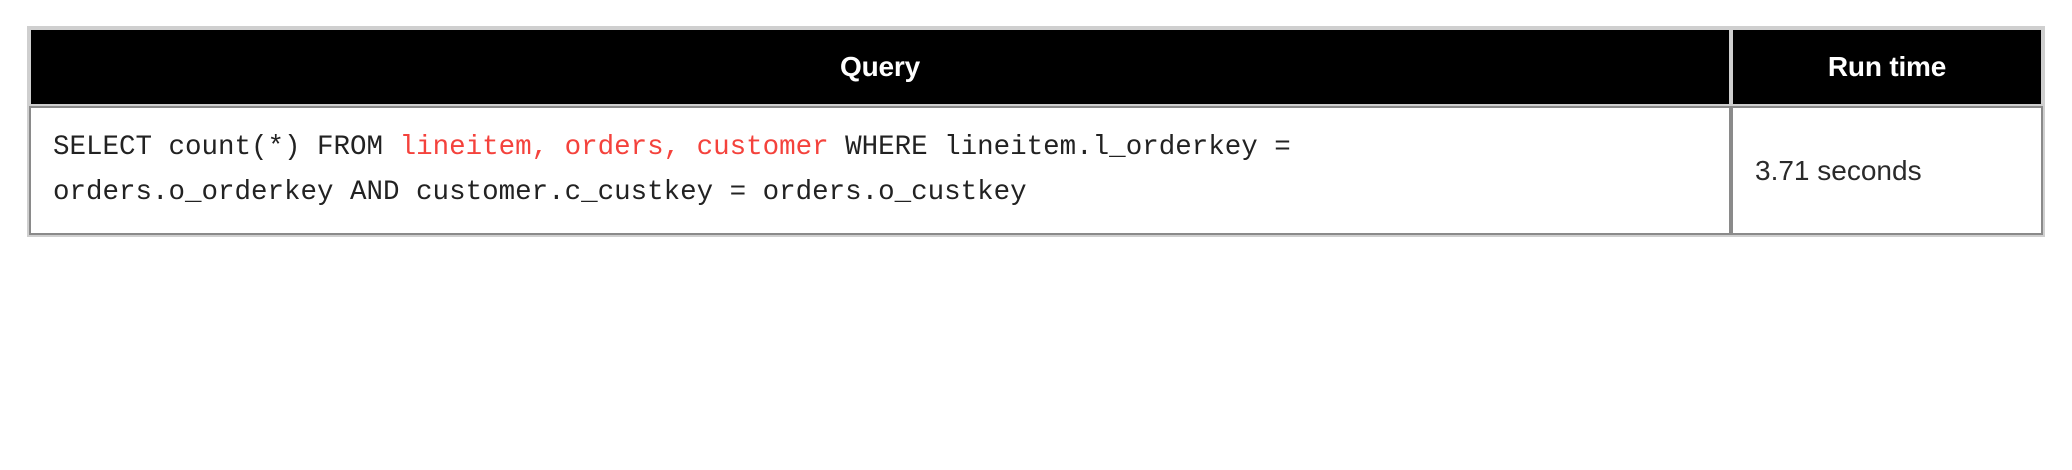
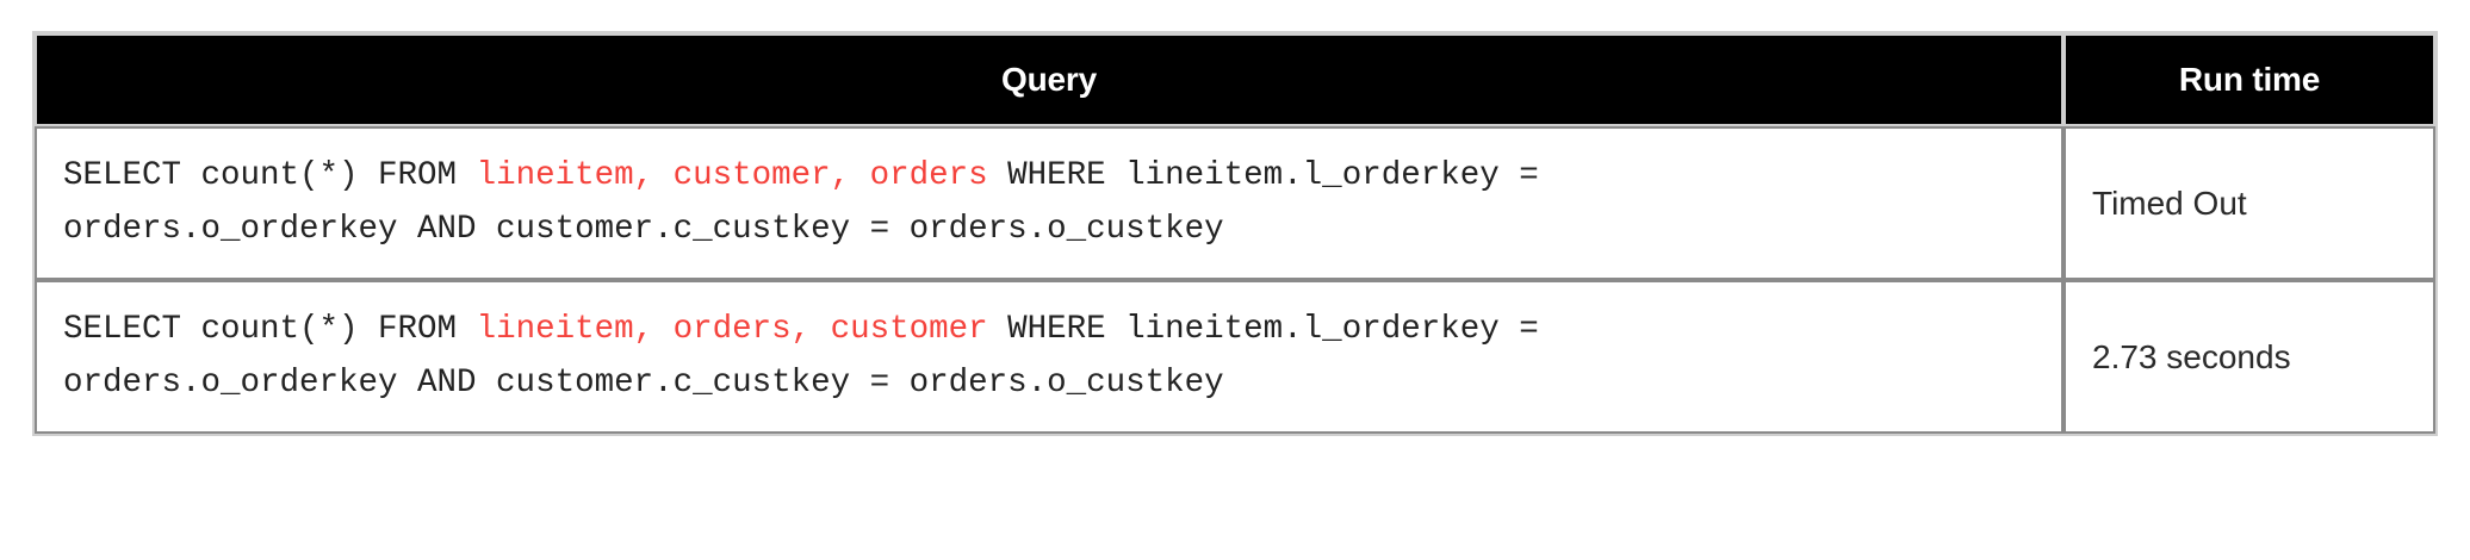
  Query	Run time
+ SELECT count(*) FROM lineitem, customer, orders WHERE lineitem.l_orderkey = orders.o_orderkey AND customer.c_custkey = orders.o_custkey	Timed Out
- SELECT count(*) FROM lineitem, orders, customer WHERE lineitem.l_orderkey = orders.o_orderkey AND customer.c_custkey = orders.o_custkey	3.71 seconds
+ SELECT count(*) FROM lineitem, orders, customer WHERE lineitem.l_orderkey = orders.o_orderkey AND customer.c_custkey = orders.o_custkey	2.73 seconds
